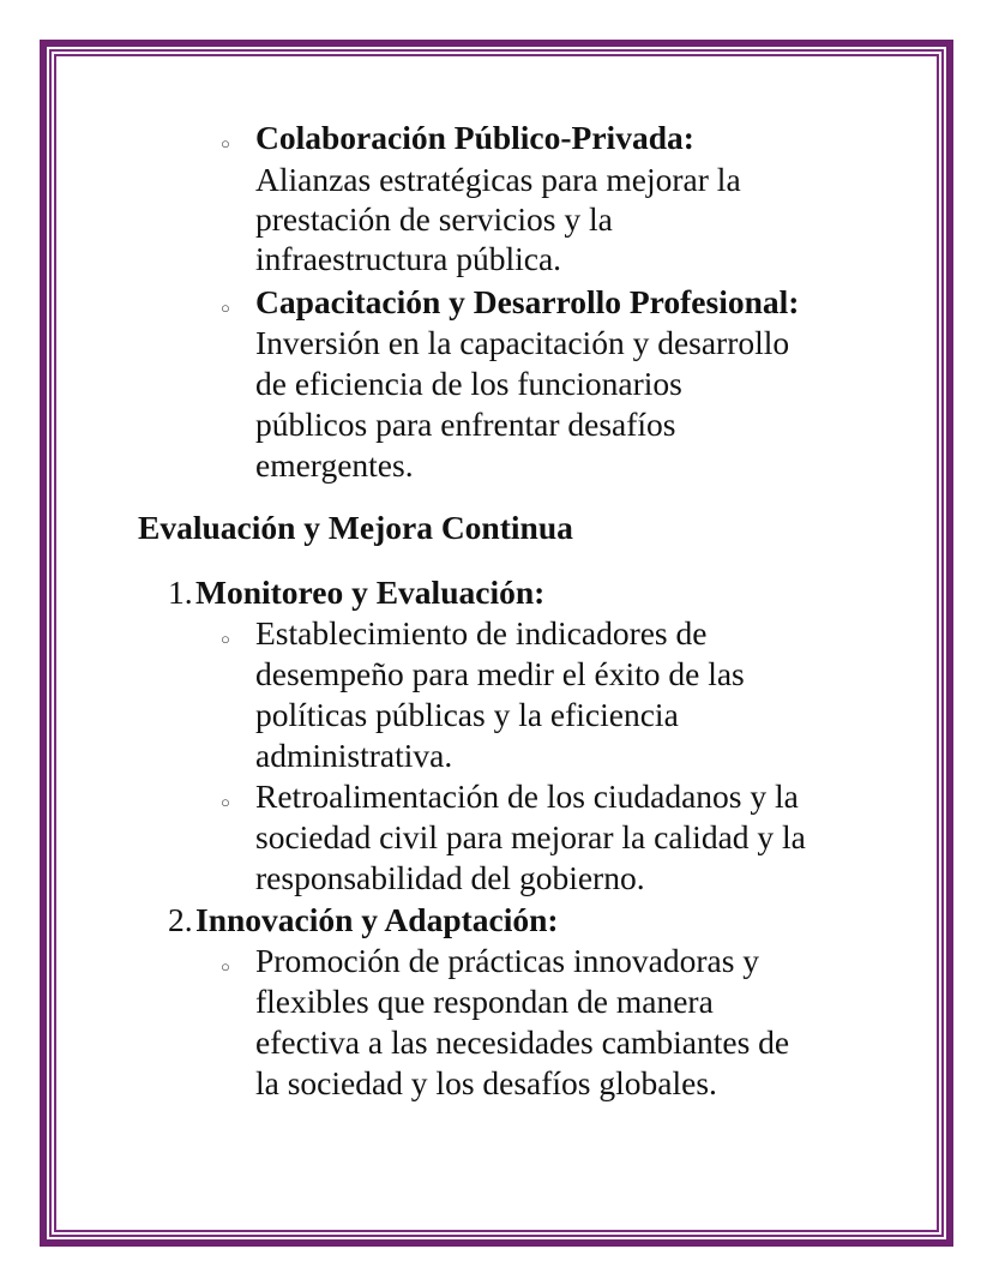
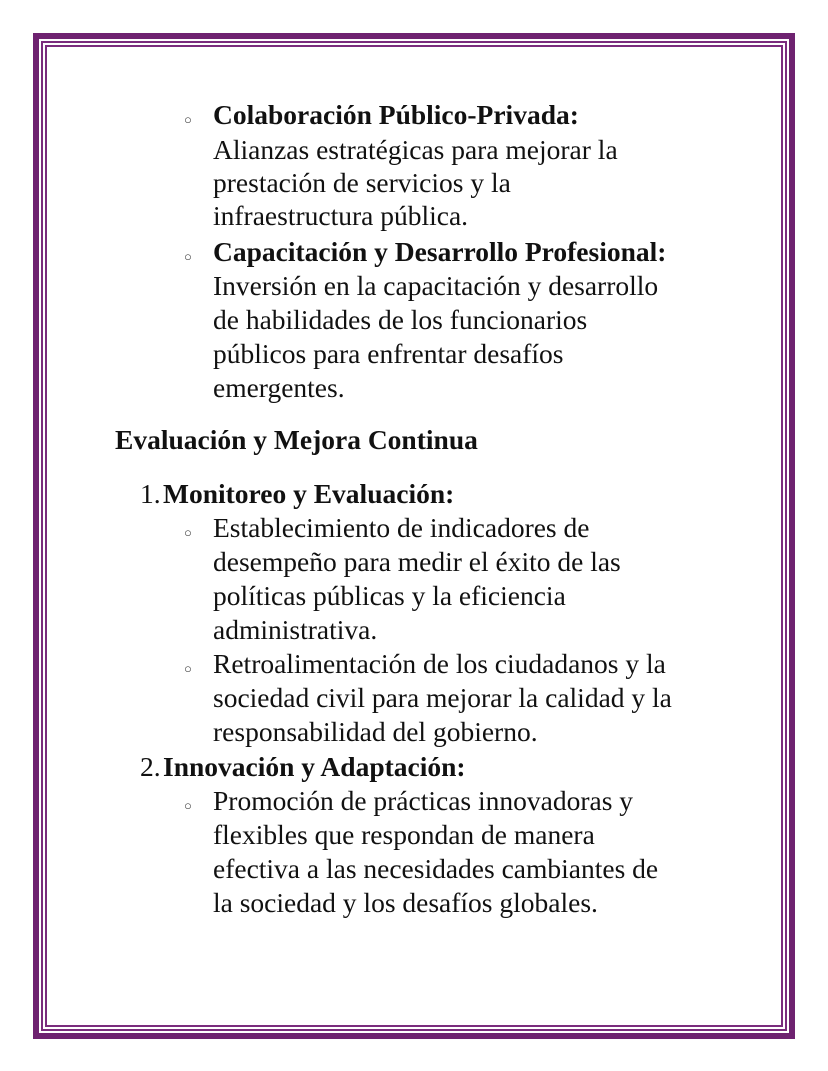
  ○
  Colaboración Público-Privada:
  Alianzas estratégicas para mejorar la
  prestación de servicios y la
  infraestructura pública.
  ○
  Capacitación y Desarrollo Profesional:
  Inversión en la capacitación y desarrollo
- de eficiencia de los funcionarios
+ de habilidades de los funcionarios
  públicos para enfrentar desafíos
  emergentes.
  Evaluación y Mejora Continua
  1.
  Monitoreo y Evaluación:
  ○
  Establecimiento de indicadores de
  desempeño para medir el éxito de las
  políticas públicas y la eficiencia
  administrativa.
  ○
  Retroalimentación de los ciudadanos y la
  sociedad civil para mejorar la calidad y la
  responsabilidad del gobierno.
  2.
  Innovación y Adaptación:
  ○
  Promoción de prácticas innovadoras y
  flexibles que respondan de manera
  efectiva a las necesidades cambiantes de
  la sociedad y los desafíos globales.
